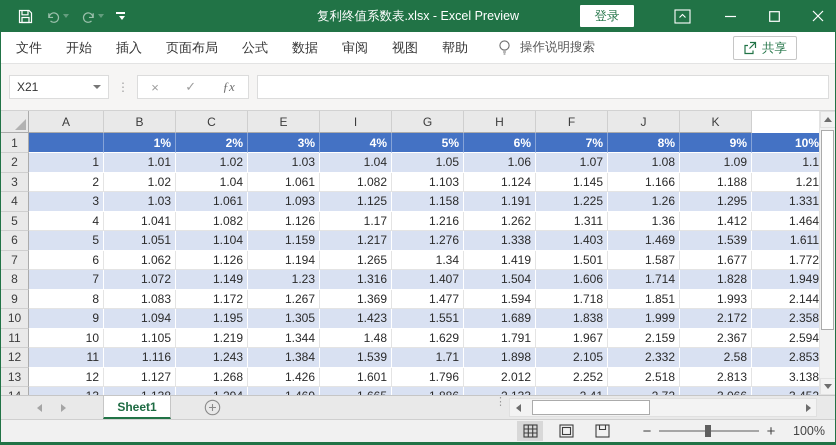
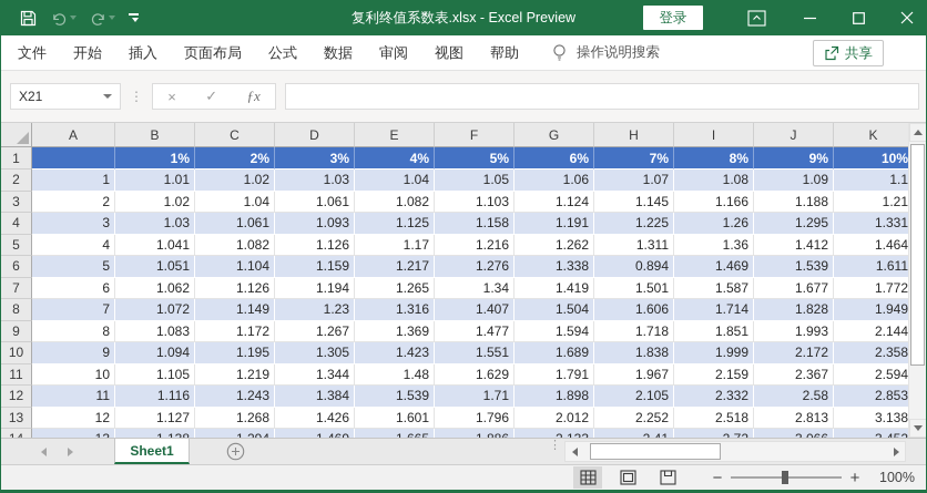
  复利终值系数表.xlsx - Excel Preview
  登录
  文件
  开始
  插入
  页面布局
  公式
  数据
  审阅
  视图
  帮助
  操作说明搜索
  共享
  X21
  ⋮
  ×
  ✓
  ƒx
  A
  B
  C
+ D
  E
- I
+ F
  G
  H
- F
+ I
  J
  K
  1
  1%
  2%
  3%
  4%
  5%
  6%
  7%
  8%
  9%
  10%
  2
  1
  1.01
  1.02
  1.03
  1.04
  1.05
  1.06
  1.07
  1.08
  1.09
  1.1
  3
  2
  1.02
  1.04
  1.061
  1.082
  1.103
  1.124
  1.145
  1.166
  1.188
  1.21
  4
  3
  1.03
  1.061
  1.093
  1.125
  1.158
  1.191
  1.225
  1.26
  1.295
  1.331
  5
  4
  1.041
  1.082
  1.126
  1.17
  1.216
  1.262
  1.311
  1.36
  1.412
  1.464
  6
  5
  1.051
  1.104
  1.159
  1.217
  1.276
  1.338
- 1.403
+ 0.894
  1.469
  1.539
  1.611
  7
  6
  1.062
  1.126
  1.194
  1.265
  1.34
  1.419
  1.501
  1.587
  1.677
  1.772
  8
  7
  1.072
  1.149
  1.23
  1.316
  1.407
  1.504
  1.606
  1.714
  1.828
  1.949
  9
  8
  1.083
  1.172
  1.267
  1.369
  1.477
  1.594
  1.718
  1.851
  1.993
  2.144
  10
  9
  1.094
  1.195
  1.305
  1.423
  1.551
  1.689
  1.838
  1.999
  2.172
  2.358
  11
  10
  1.105
  1.219
  1.344
  1.48
  1.629
  1.791
  1.967
  2.159
  2.367
  2.594
  12
  11
  1.116
  1.243
  1.384
  1.539
  1.71
  1.898
  2.105
  2.332
  2.58
  2.853
  13
  12
  1.127
  1.268
  1.426
  1.601
  1.796
  2.012
  2.252
  2.518
  2.813
  3.138
  Sheet1
  ⋮
  −
  +
  100%
